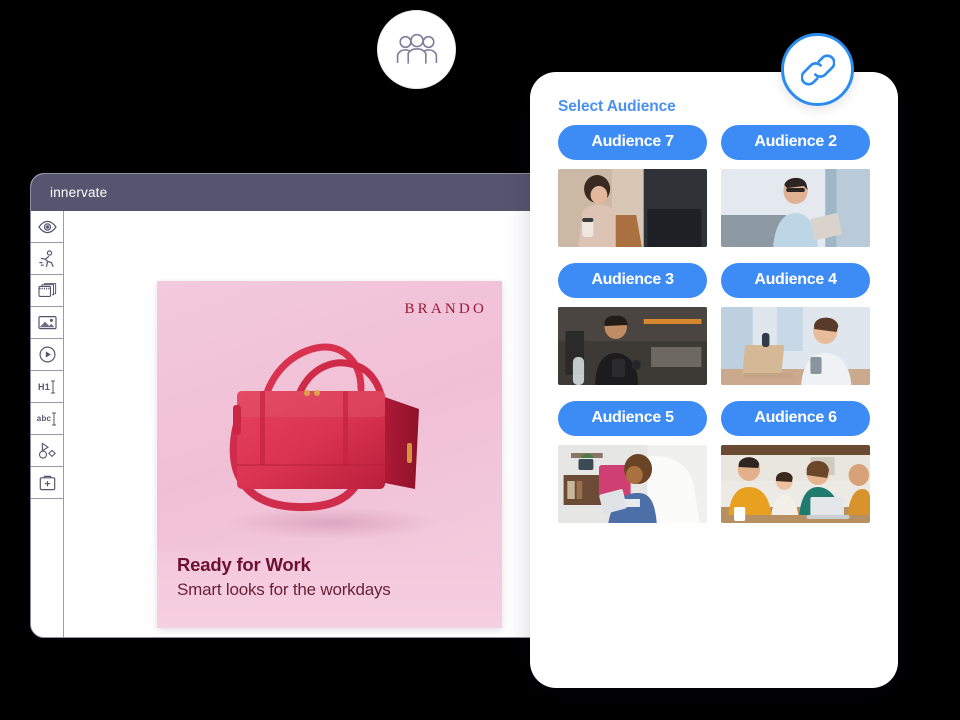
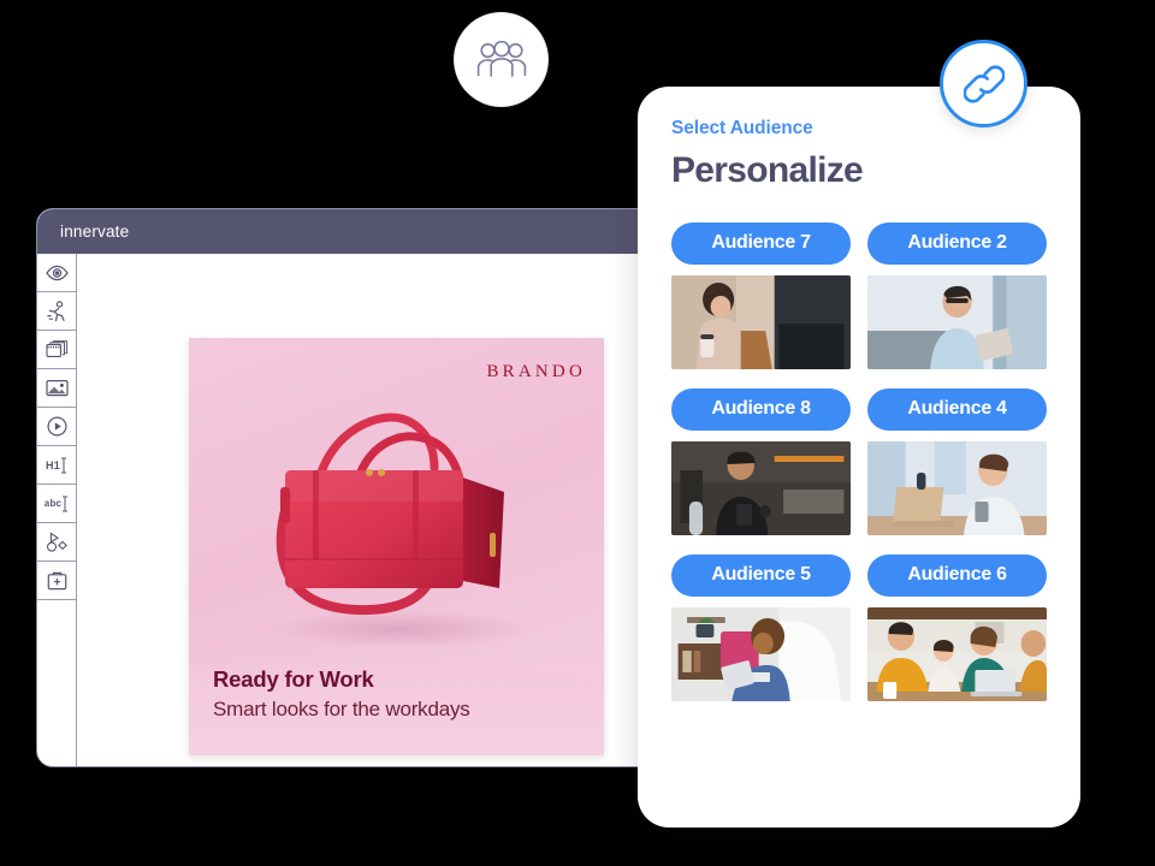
  innervate
  H1
  abc
  BRANDO
  Ready for Work
  Smart looks for the workdays
  Select Audience
+ Personalize
  Audience 7
  Audience 2
- Audience 3
+ Audience 8
  Audience 4
  Audience 5
  Audience 6
